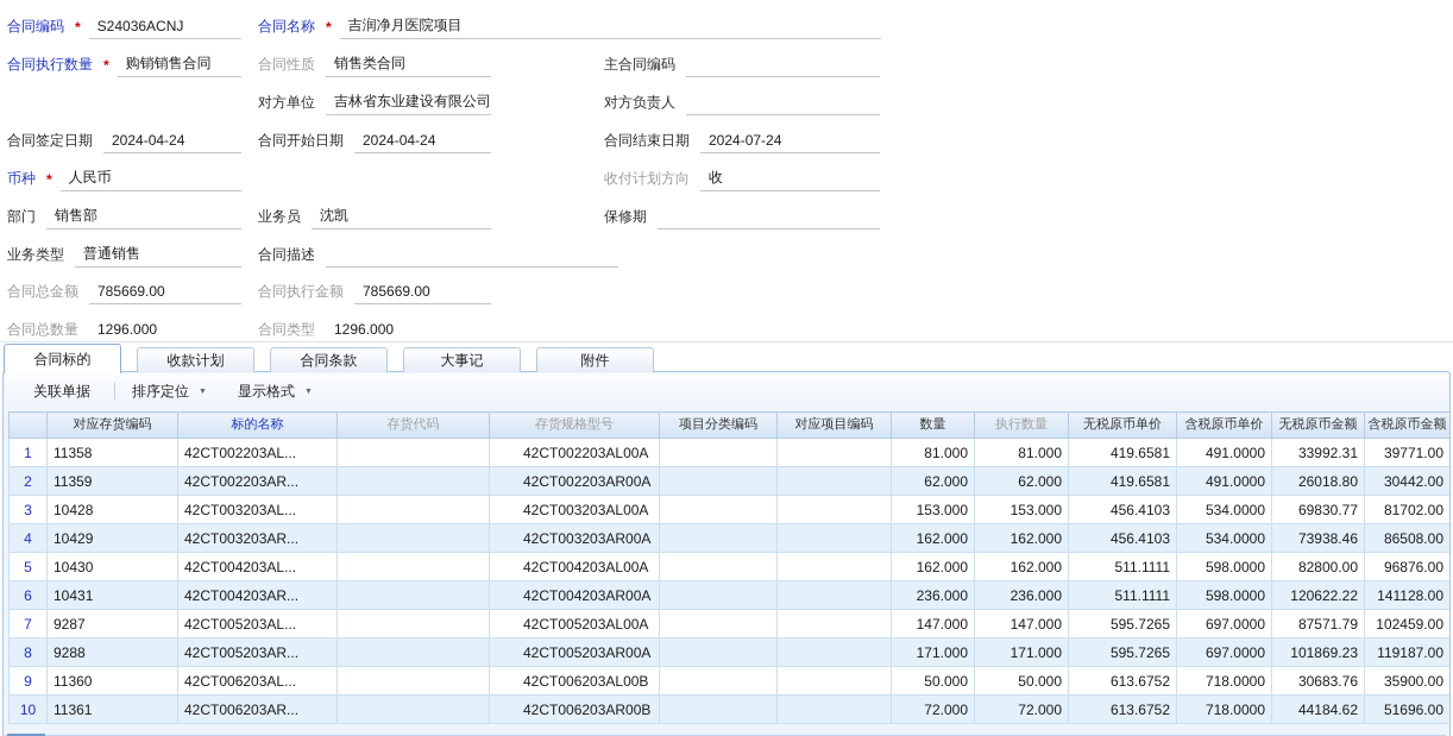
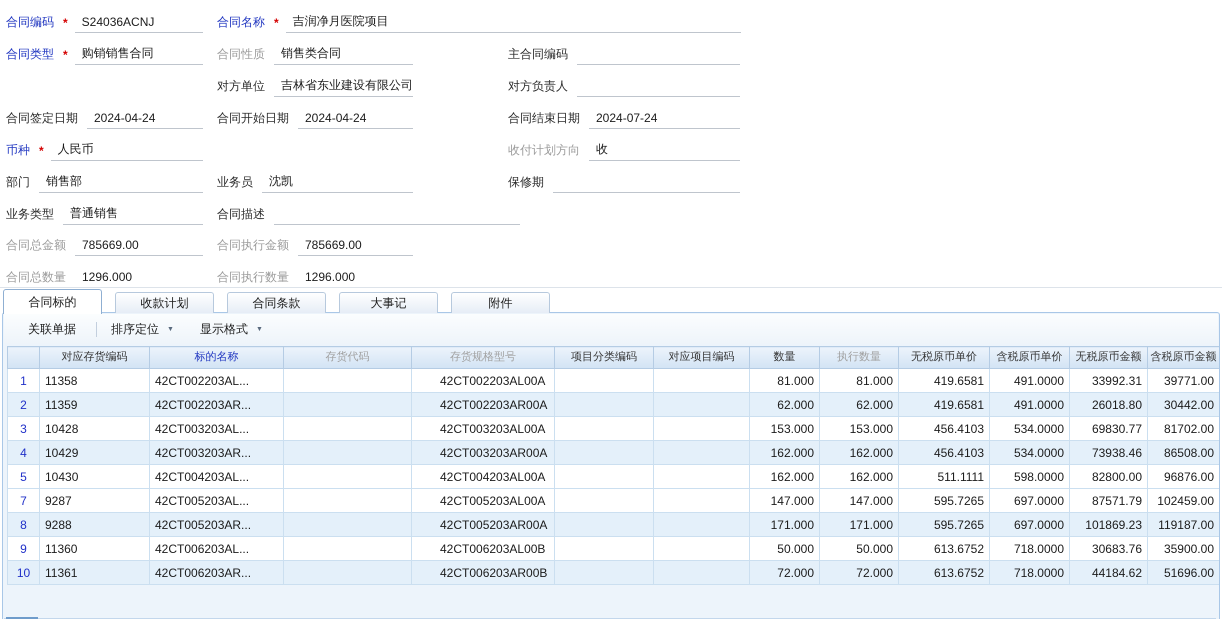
  合同编码
  *
  S24036ACNJ
  合同名称
  *
  吉润净月医院项目
- 合同执行数量
+ 合同类型
  *
  购销销售合同
  合同性质
  销售类合同
  主合同编码
  对方单位
  吉林省东业建设有限公司
  对方负责人
  合同签定日期
  2024-04-24
  合同开始日期
  2024-04-24
  合同结束日期
  2024-07-24
  币种
  *
  人民币
  收付计划方向
  收
  部门
  销售部
  业务员
  沈凯
  保修期
  业务类型
  普通销售
  合同描述
  合同总金额
  785669.00
  合同执行金额
  785669.00
  合同总数量
  1296.000
- 合同类型
+ 合同执行数量
  1296.000
  合同标的
  收款计划
  合同条款
  大事记
  附件
  关联单据
  排序定位
  显示格式
  	对应存货编码	标的名称	存货代码	存货规格型号	项目分类编码	对应项目编码	数量	执行数量	无税原币单价	含税原币单价	无税原币金额	含税原币金额
  1	11358	42CT002203AL...		42CT002203AL00A			81.000	81.000	419.6581	491.0000	33992.31	39771.00
  2	11359	42CT002203AR...		42CT002203AR00A			62.000	62.000	419.6581	491.0000	26018.80	30442.00
  3	10428	42CT003203AL...		42CT003203AL00A			153.000	153.000	456.4103	534.0000	69830.77	81702.00
  4	10429	42CT003203AR...		42CT003203AR00A			162.000	162.000	456.4103	534.0000	73938.46	86508.00
  5	10430	42CT004203AL...		42CT004203AL00A			162.000	162.000	511.1111	598.0000	82800.00	96876.00
- 6	10431	42CT004203AR...		42CT004203AR00A			236.000	236.000	511.1111	598.0000	120622.22	141128.00
  7	9287	42CT005203AL...		42CT005203AL00A			147.000	147.000	595.7265	697.0000	87571.79	102459.00
  8	9288	42CT005203AR...		42CT005203AR00A			171.000	171.000	595.7265	697.0000	101869.23	119187.00
  9	11360	42CT006203AL...		42CT006203AL00B			50.000	50.000	613.6752	718.0000	30683.76	35900.00
  10	11361	42CT006203AR...		42CT006203AR00B			72.000	72.000	613.6752	718.0000	44184.62	51696.00
